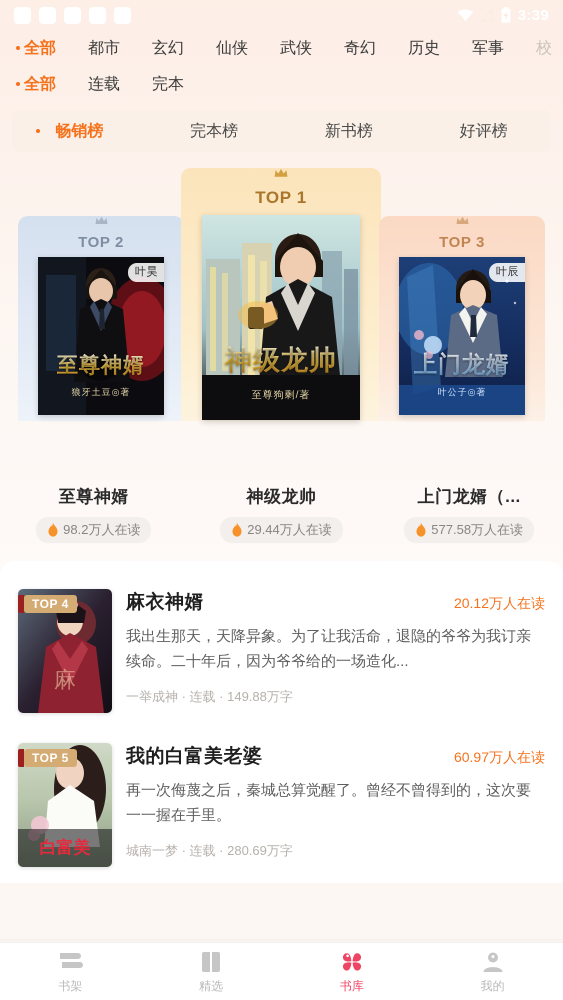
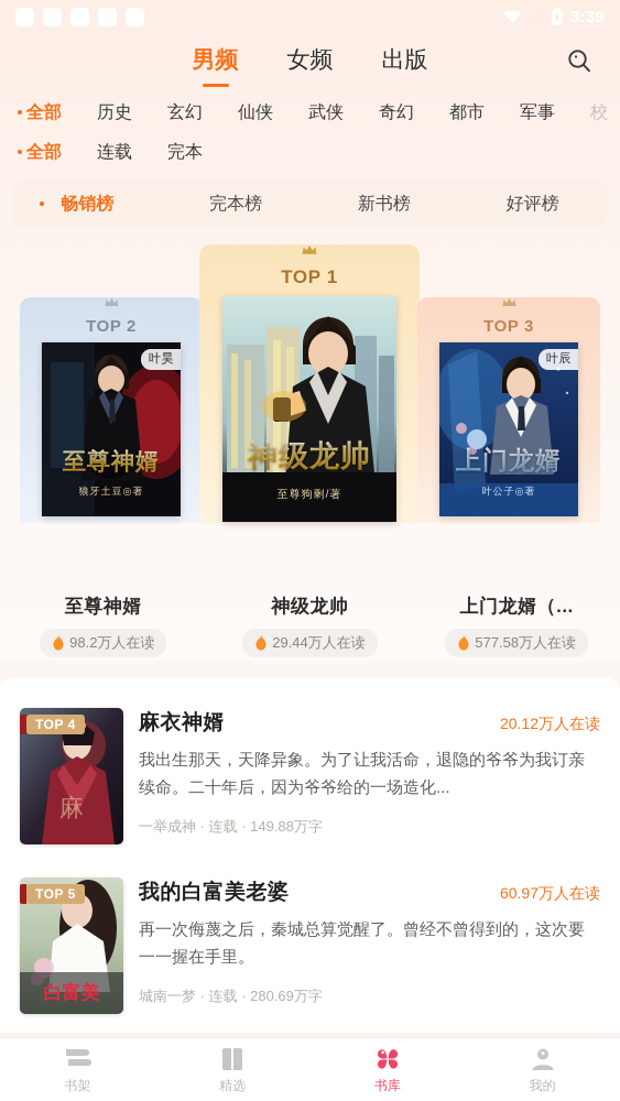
  3:39
+ 男频
+ 女频
+ 出版
  全部
- 都市
+ 历史
  玄幻
  仙侠
  武侠
  奇幻
- 历史
+ 都市
  军事
  校
  全部
  连载
  完本
  畅销榜
  完本榜
  新书榜
  好评榜
  TOP 2
  叶昊
  至尊神婿
  狼牙土豆◎著
  TOP 1
  神级龙帅
  至尊狗剩/著
  TOP 3
  叶辰
  上门龙婿
  叶公子◎著
  至尊神婿
  98.2万人在读
  神级龙帅
  29.44万人在读
  上门龙婿（...
  577.58万人在读
  麻
  TOP 4
  麻衣神婿
  20.12万人在读
  我出生那天，天降异象。为了让我活命，退隐的爷爷为我订亲续命。二十年后，因为爷爷给的一场造化...
  一举成神 · 连载 · 149.88万字
  白富美
  TOP 5
  我的白富美老婆
  60.97万人在读
  再一次侮蔑之后，秦城总算觉醒了。曾经不曾得到的，这次要一一握在手里。
  城南一梦 · 连载 · 280.69万字
  书架
  精选
  书库
  我的
